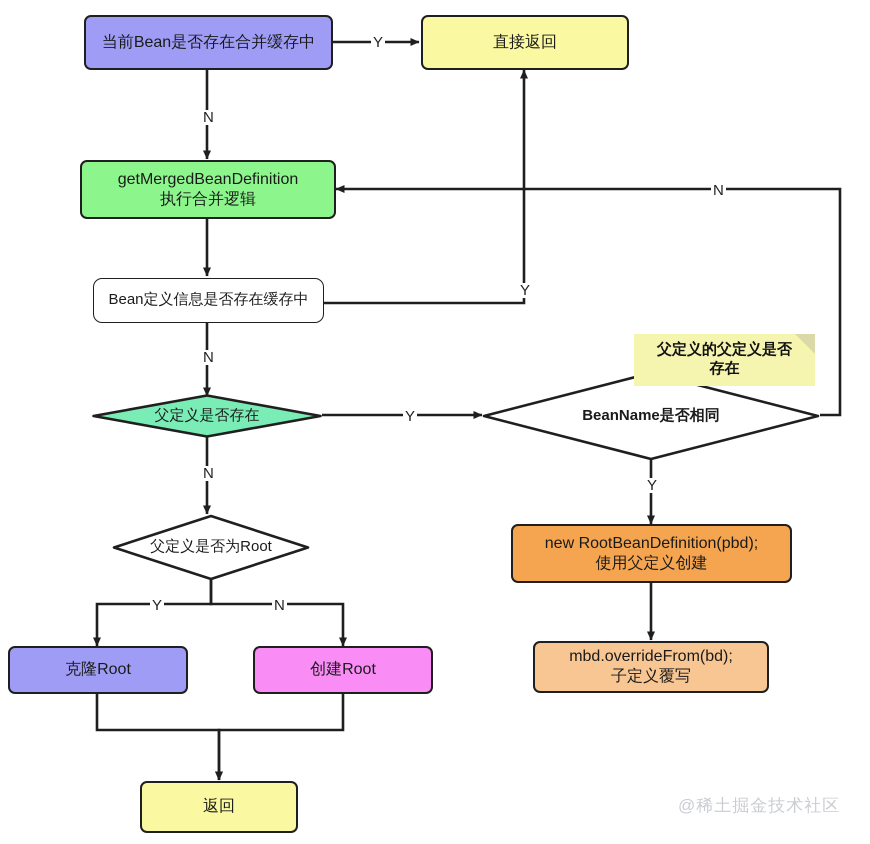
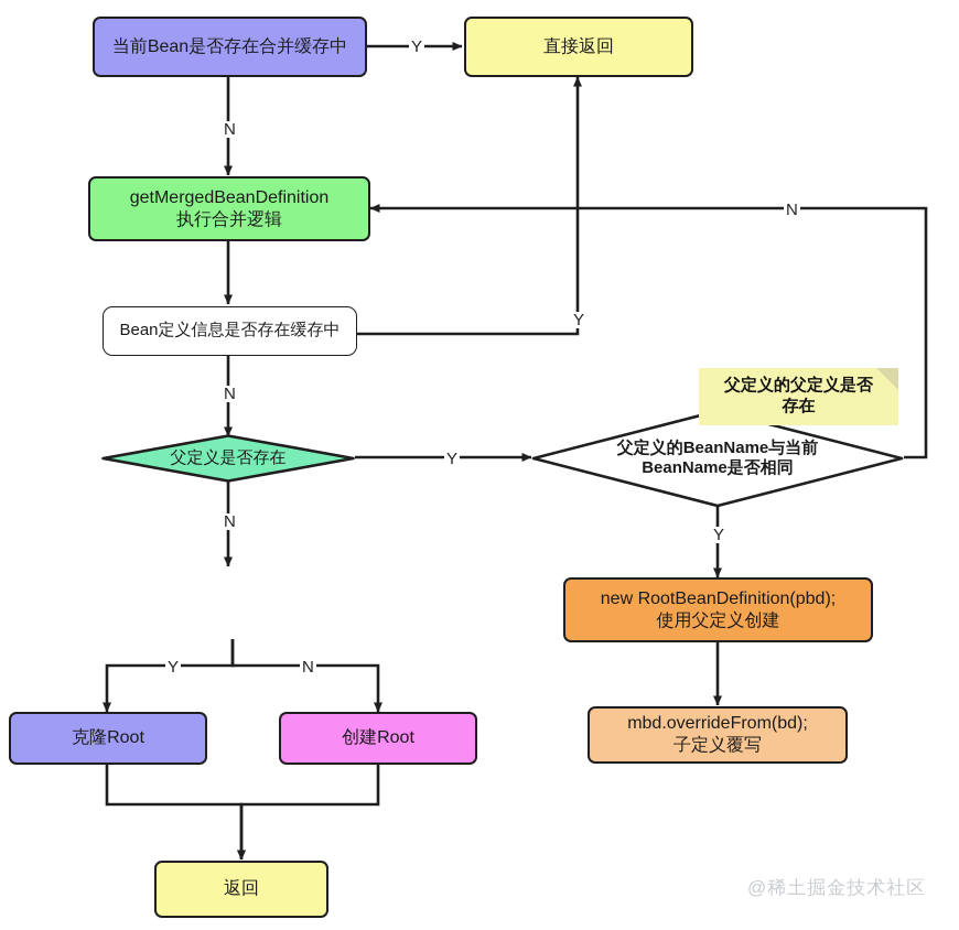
  当前Bean是否存在合并缓存中
  直接返回
  getMergedBeanDefinition
  执行合并逻辑
  Bean定义信息是否存在缓存中
  父定义是否存在
+ 父定义的BeanName与当前
  BeanName是否相同
  父定义的父定义是否
  存在
- 父定义是否为Root
  克隆Root
  创建Root
  返回
  new RootBeanDefinition(pbd);
  使用父定义创建
  mbd.overrideFrom(bd);
  子定义覆写
  Y
  N
  Y
  N
  Y
  N
  Y
  N
  Y
  N
  @稀土掘金技术社区
